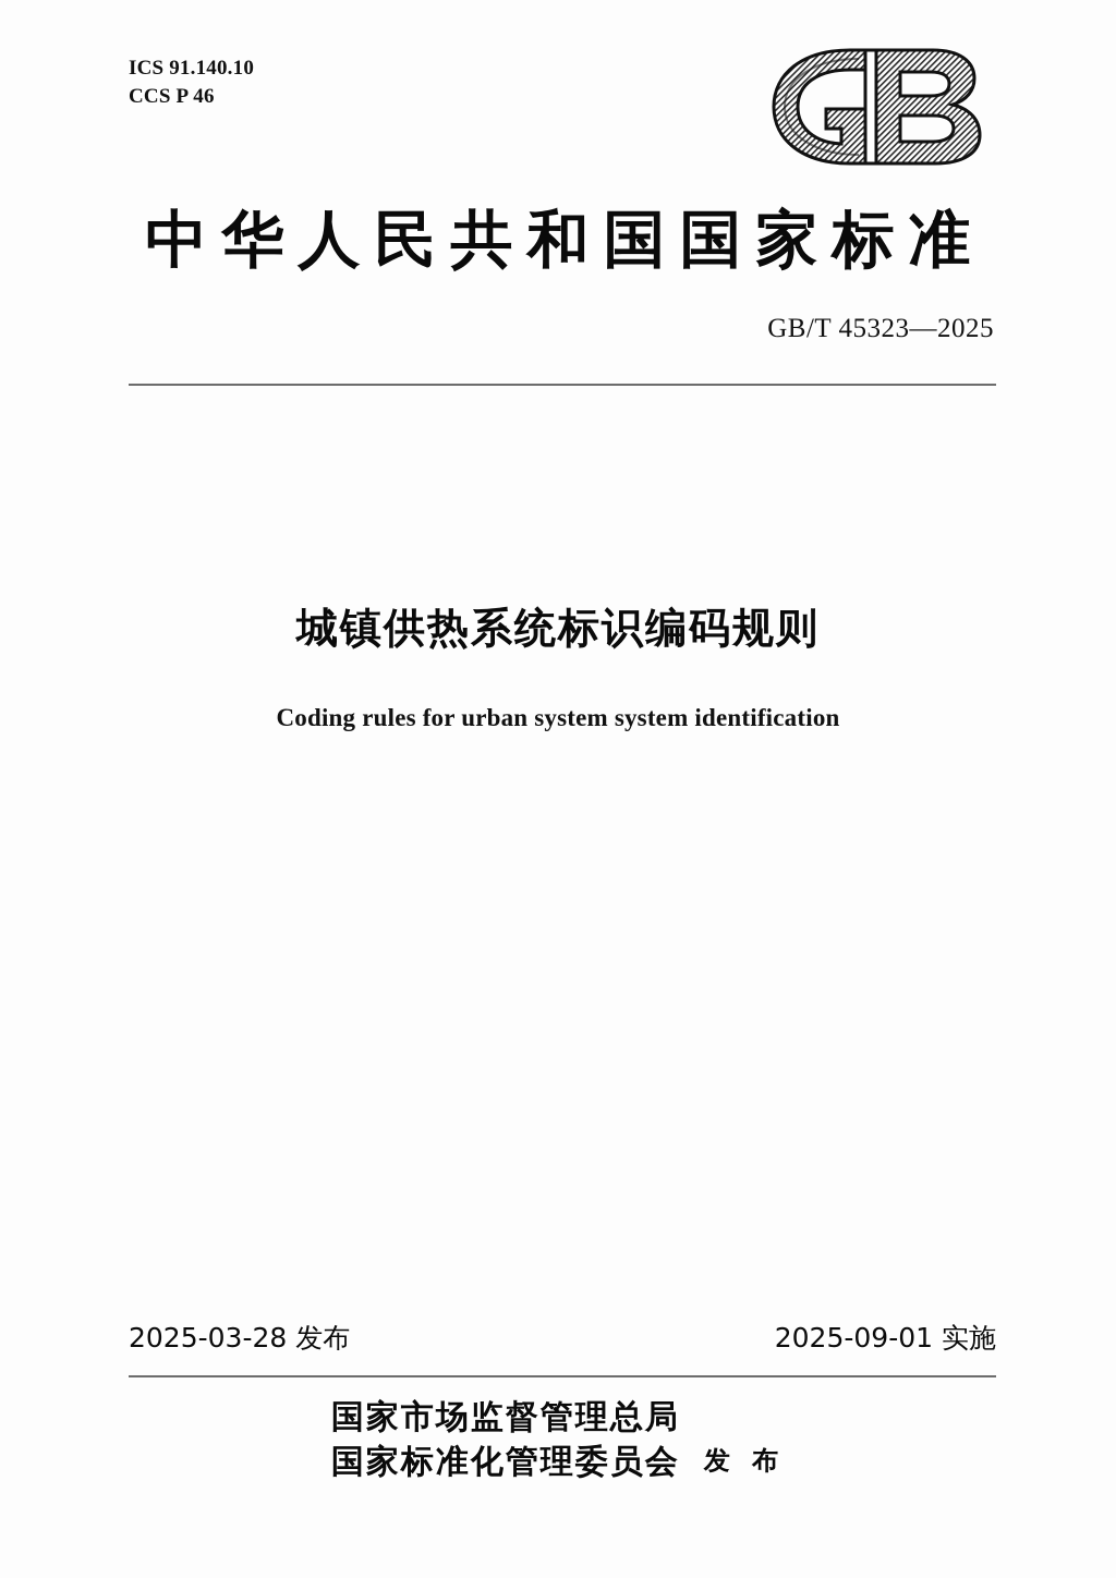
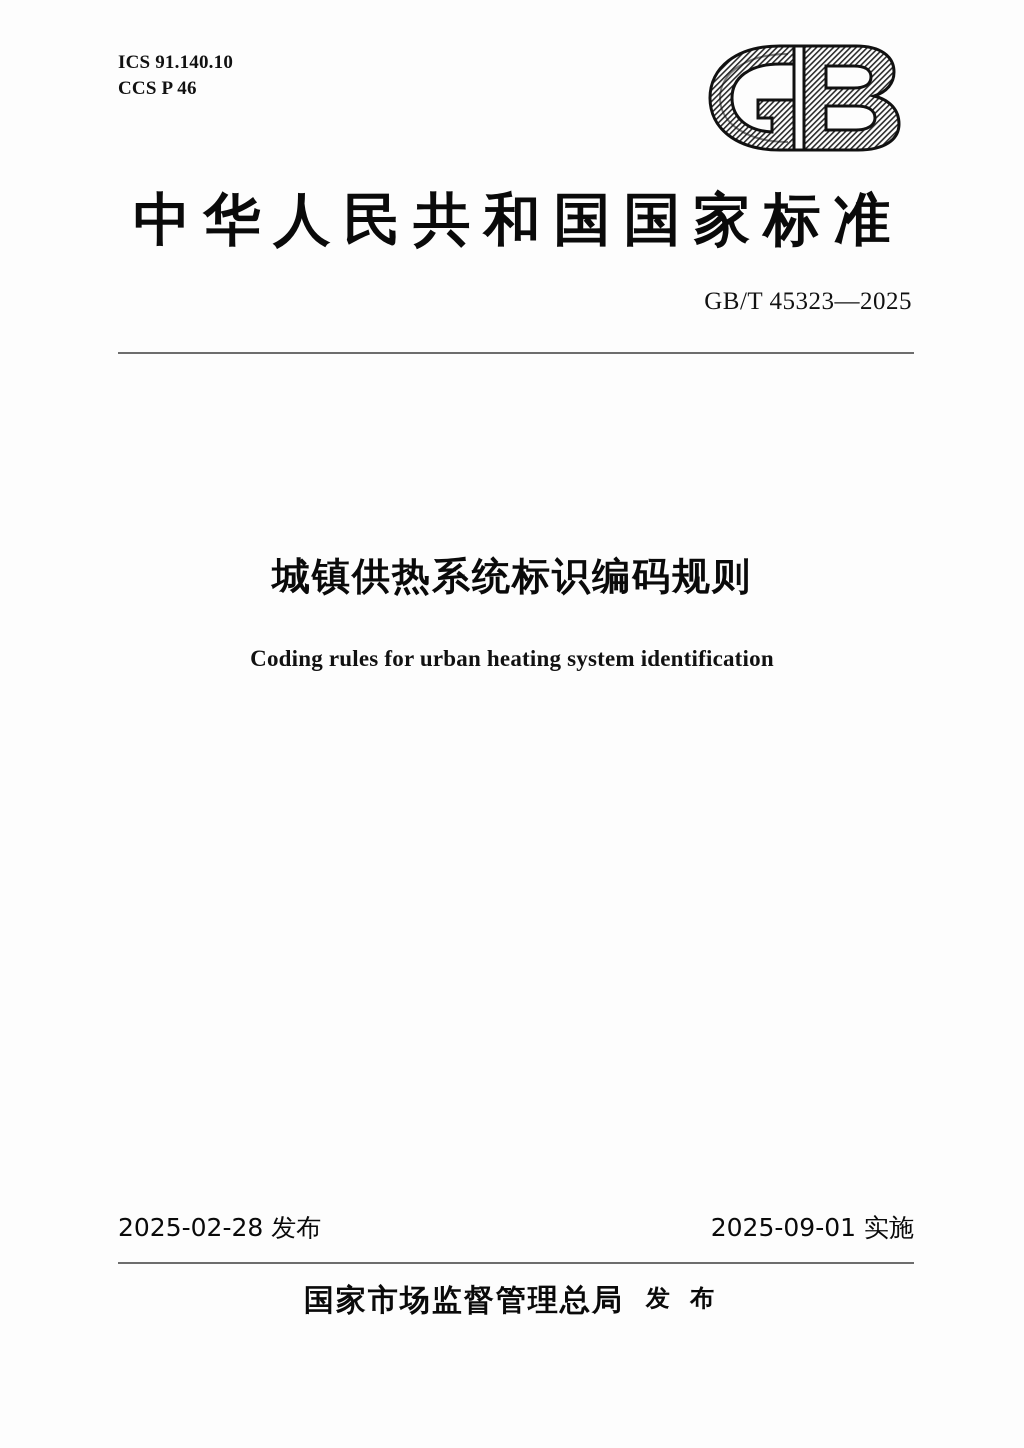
  ICS 91.140.10
  CCS P 46
  中华人民共和国国家标准
  GB/T 45323—2025
  城镇供热系统标识编码规则
- Coding rules for urban system system identification
+ Coding rules for urban heating system identification
- 2025-03-28 发布
+ 2025-02-28 发布
  2025-09-01 实施
  国家市场监督管理总局
- 国家标准化管理委员会
  发 布
